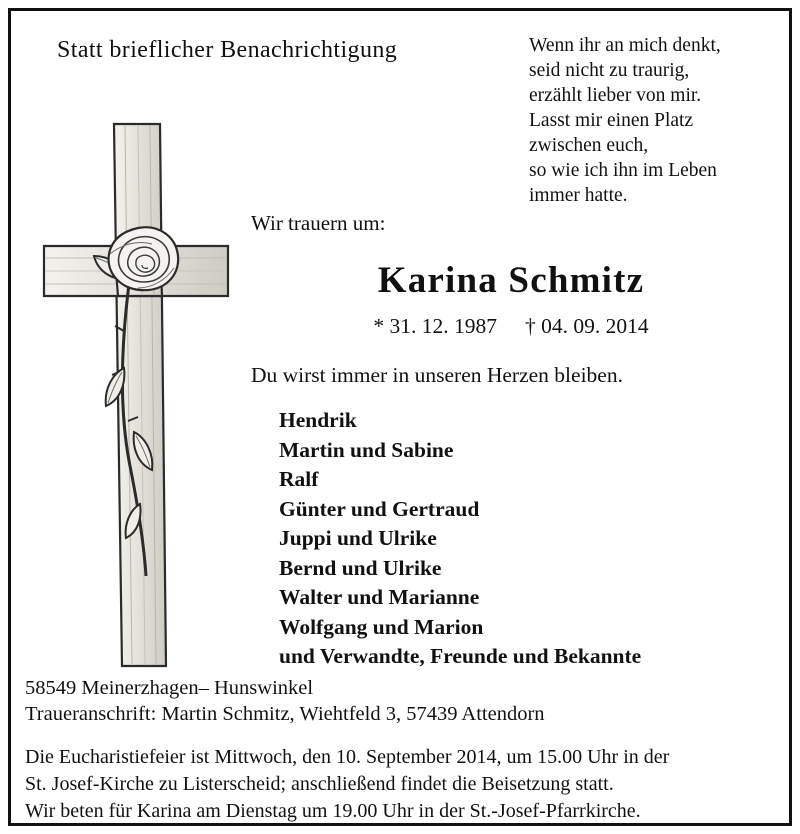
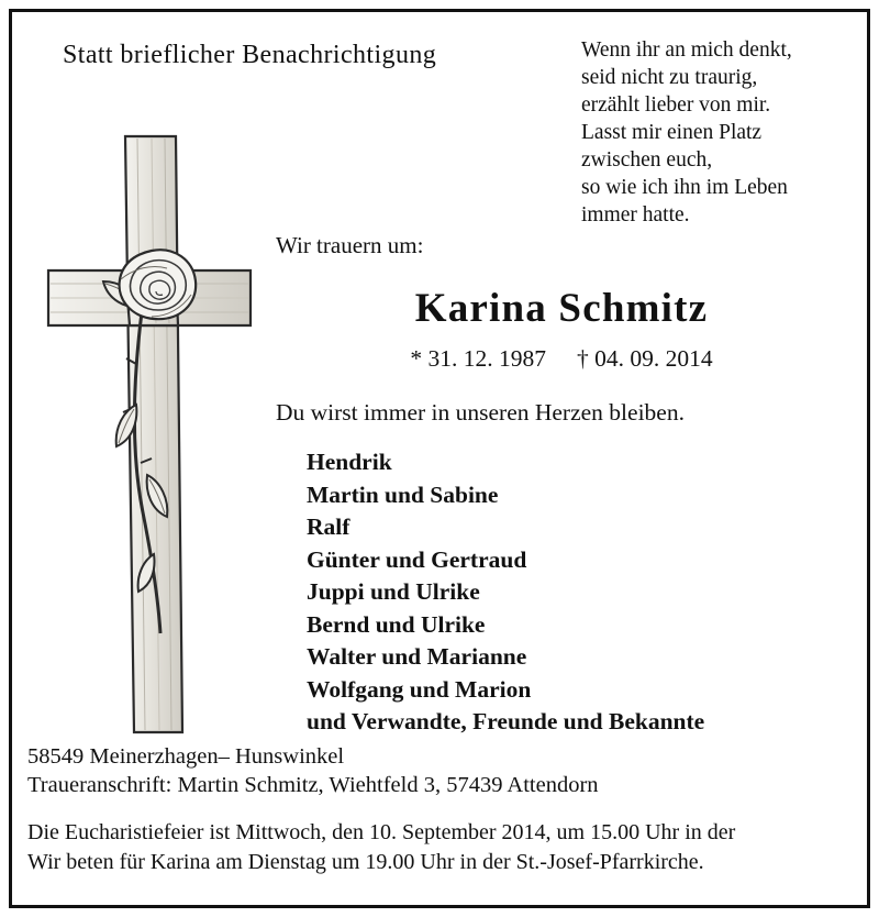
  Statt brieflicher Benachrichtigung
  Wenn ihr an mich denkt,
  seid nicht zu traurig,
  erzählt lieber von mir.
  Lasst mir einen Platz
  zwischen euch,
  so wie ich ihn im Leben
  immer hatte.
  Wir trauern um:
  Karina Schmitz
  * 31. 12. 1987 † 04. 09. 2014
  Du wirst immer in unseren Herzen bleiben.
  Hendrik
  Martin und Sabine
  Ralf
  Günter und Gertraud
  Juppi und Ulrike
  Bernd und Ulrike
  Walter und Marianne
  Wolfgang und Marion
  und Verwandte, Freunde und Bekannte
  58549 Meinerzhagen– Hunswinkel
  Traueranschrift: Martin Schmitz, Wiehtfeld 3, 57439 Attendorn
  Die Eucharistiefeier ist Mittwoch, den 10. September 2014, um 15.00 Uhr in der
- St. Josef-Kirche zu Listerscheid; anschließend findet die Beisetzung statt.
  Wir beten für Karina am Dienstag um 19.00 Uhr in der St.-Josef-Pfarrkirche.
